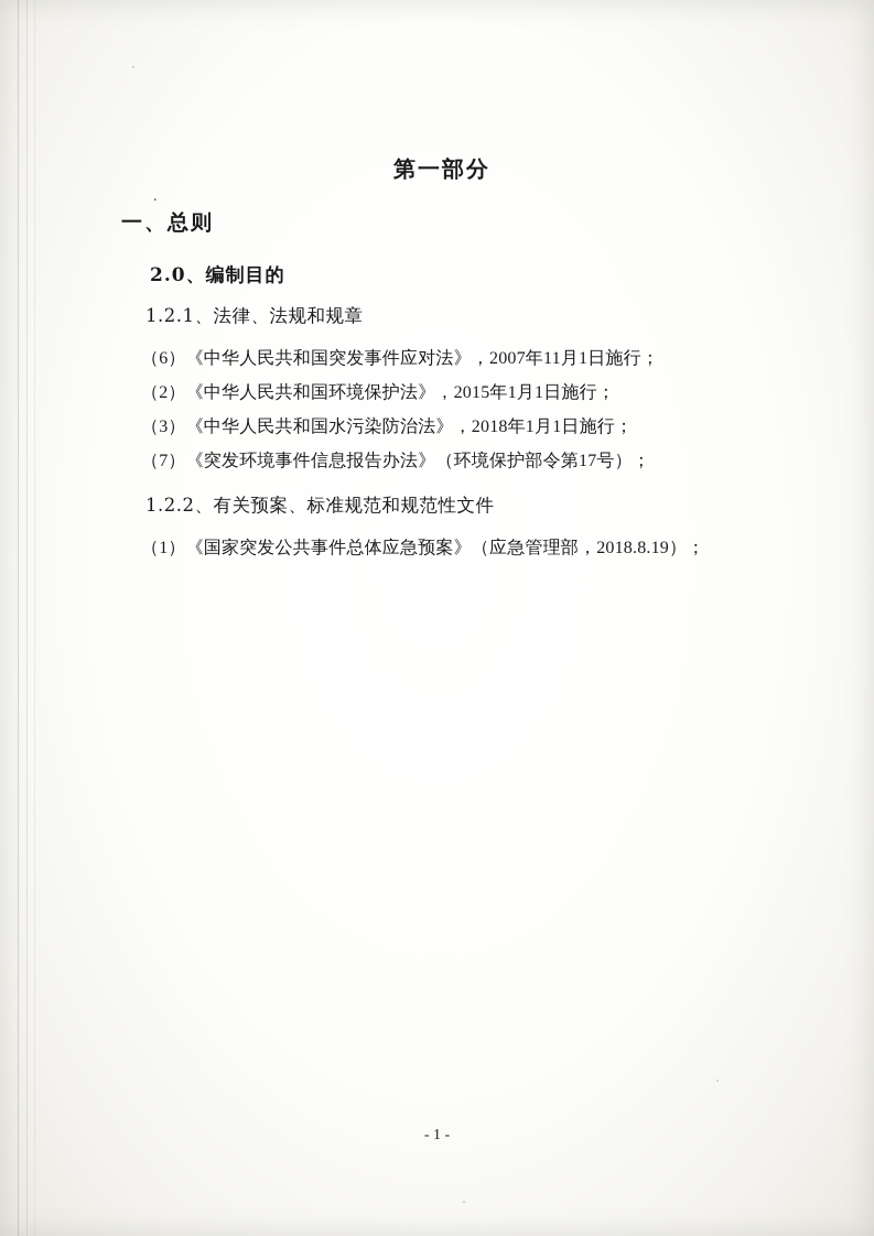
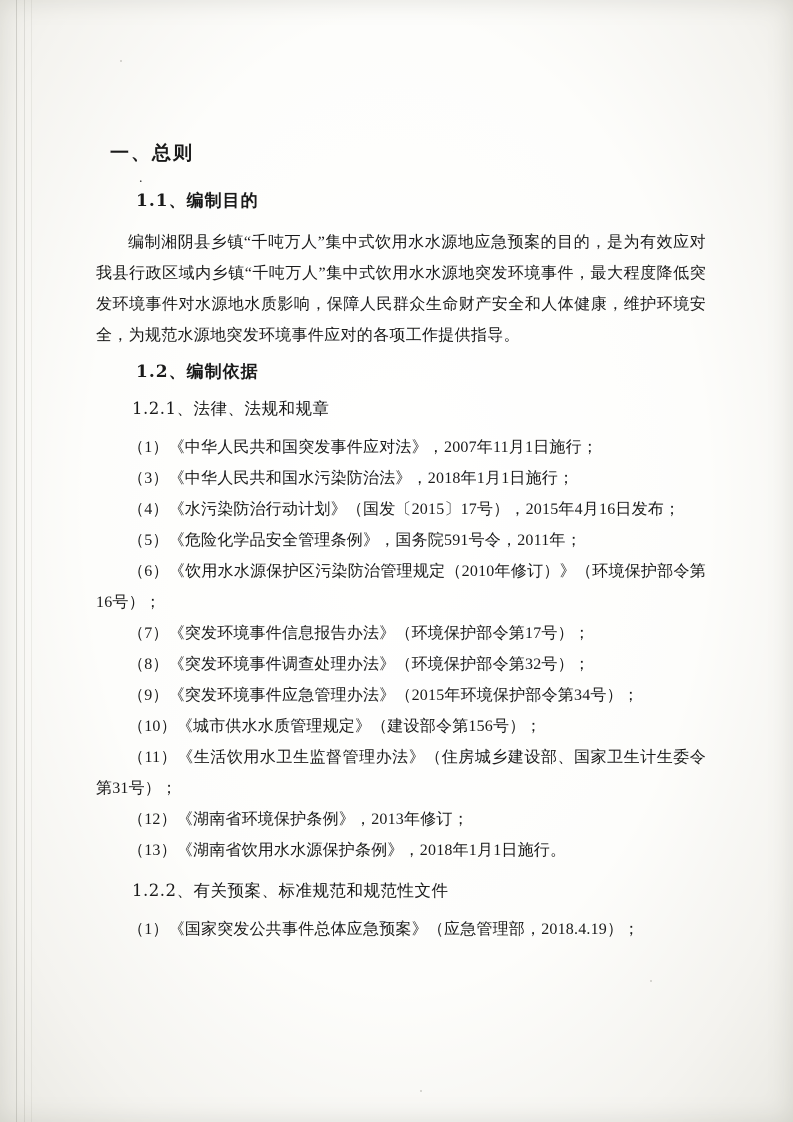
  .
- 第一部分
  一、总则
- 2.0、编制目的
+ 1.1、编制目的
+ 编制湘阴县乡镇“千吨万人”集中式饮用水水源地应急预案的目的，是为有效应对我县行政区域内乡镇“千吨万人”集中式饮用水水源地突发环境事件，最大程度降低突发环境事件对水源地水质影响，保障人民群众生命财产安全和人体健康，维护环境安全，为规范水源地突发环境事件应对的各项工作提供指导。
+ 1.2、编制依据
  1.2.1、法律、法规和规章
- （6）《中华人民共和国突发事件应对法》，2007年11月1日施行；
+ （1）《中华人民共和国突发事件应对法》，2007年11月1日施行；
- （2）《中华人民共和国环境保护法》，2015年1月1日施行；
  （3）《中华人民共和国水污染防治法》，2018年1月1日施行；
+ （4）《水污染防治行动计划》（国发〔2015〕17号），2015年4月16日发布；
+ （5）《危险化学品安全管理条例》，国务院591号令，2011年；
+ （6）《饮用水水源保护区污染防治管理规定（2010年修订）》（环境保护部令第16号）；
  （7）《突发环境事件信息报告办法》（环境保护部令第17号）；
+ （8）《突发环境事件调查处理办法》（环境保护部令第32号）；
+ （9）《突发环境事件应急管理办法》（2015年环境保护部令第34号）；
+ （10）《城市供水水质管理规定》（建设部令第156号）；
+ （11）《生活饮用水卫生监督管理办法》（住房城乡建设部、国家卫生计生委令第31号）；
+ （12）《湖南省环境保护条例》，2013年修订；
+ （13）《湖南省饮用水水源保护条例》，2018年1月1日施行。
  1.2.2、有关预案、标准规范和规范性文件
- （1）《国家突发公共事件总体应急预案》（应急管理部，2018.8.19）；
+ （1）《国家突发公共事件总体应急预案》（应急管理部，2018.4.19）；
- - 1 -
